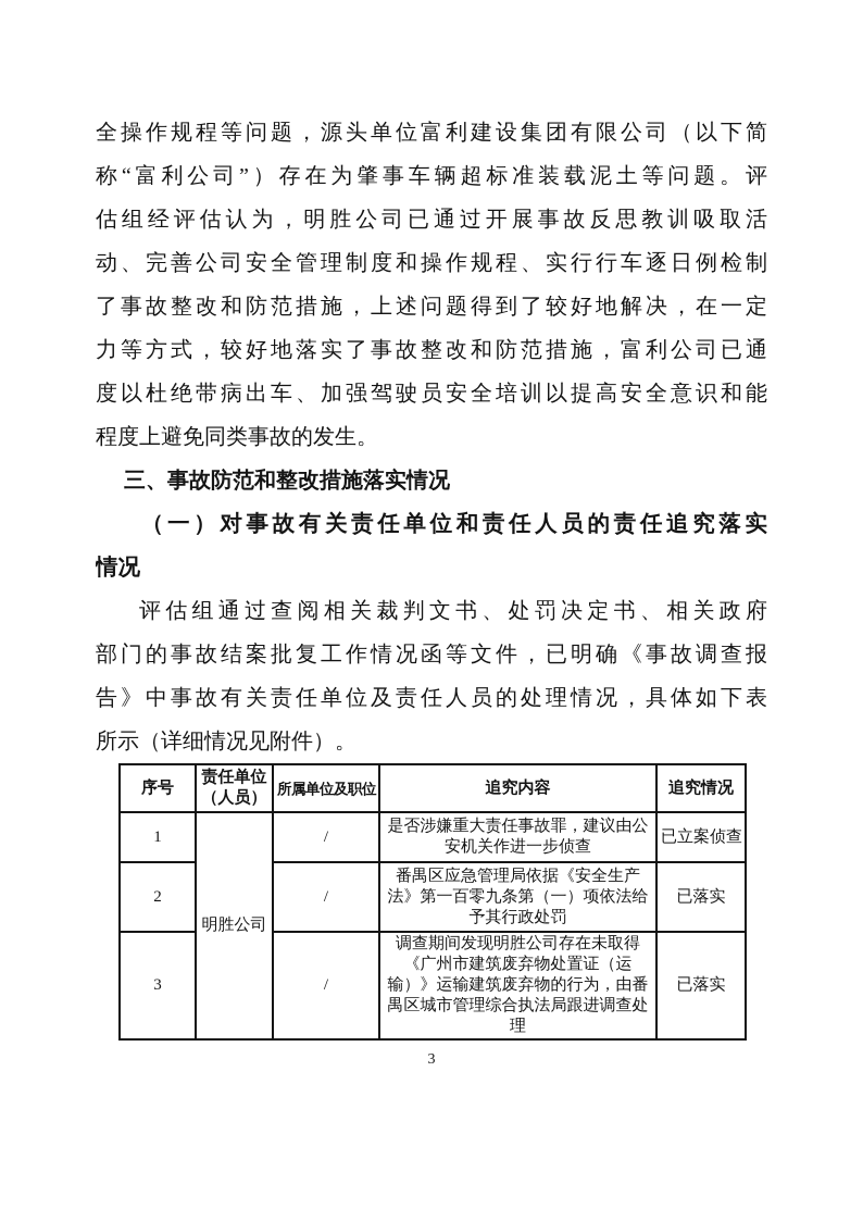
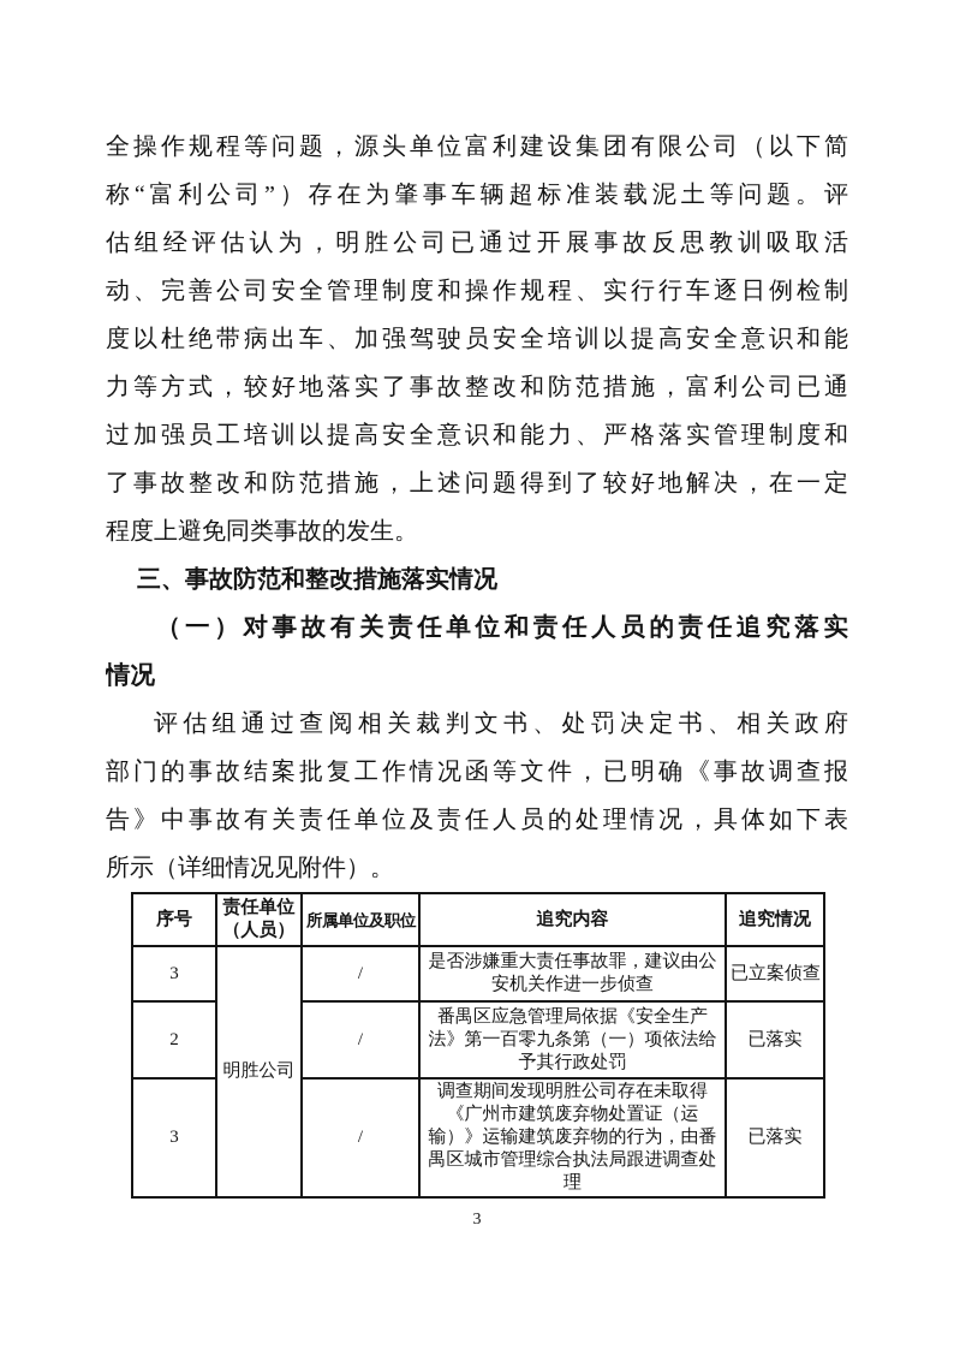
  全操作规程等问题，源头单位富利建设集团有限公司（以下简
  称“富利公司”）存在为肇事车辆超标准装载泥土等问题。评
  估组经评估认为，明胜公司已通过开展事故反思教训吸取活
  动、完善公司安全管理制度和操作规程、实行行车逐日例检制
- 了事故整改和防范措施，上述问题得到了较好地解决，在一定
+ 度以杜绝带病出车、加强驾驶员安全培训以提高安全意识和能
  力等方式，较好地落实了事故整改和防范措施，富利公司已通
+ 过加强员工培训以提高安全意识和能力、严格落实管理制度和
- 度以杜绝带病出车、加强驾驶员安全培训以提高安全意识和能
+ 了事故整改和防范措施，上述问题得到了较好地解决，在一定
  程度上避免同类事故的发生。
  三、事故防范和整改措施落实情况
  （一）对事故有关责任单位和责任人员的责任追究落实
  情况
  评估组通过查阅相关裁判文书、处罚决定书、相关政府
  部门的事故结案批复工作情况函等文件，已明确《事故调查报
  告》中事故有关责任单位及责任人员的处理情况，具体如下表
  所示（详细情况见附件）。
  序号	责任单位 （人员）	所属单位及职位	追究内容	追究情况
- 1	明胜公司	/	是否涉嫌重大责任事故罪，建议由公安机关作进一步侦查	已立案侦查
+ 3	明胜公司	/	是否涉嫌重大责任事故罪，建议由公安机关作进一步侦查	已立案侦查
  2	/	番禺区应急管理局依据《安全生产法》第一百零九条第（一）项依法给予其行政处罚	已落实
  3	/	调查期间发现明胜公司存在未取得《广州市建筑废弃物处置证（运输）》运输建筑废弃物的行为，由番禺区城市管理综合执法局跟进调查处理	已落实
  3
